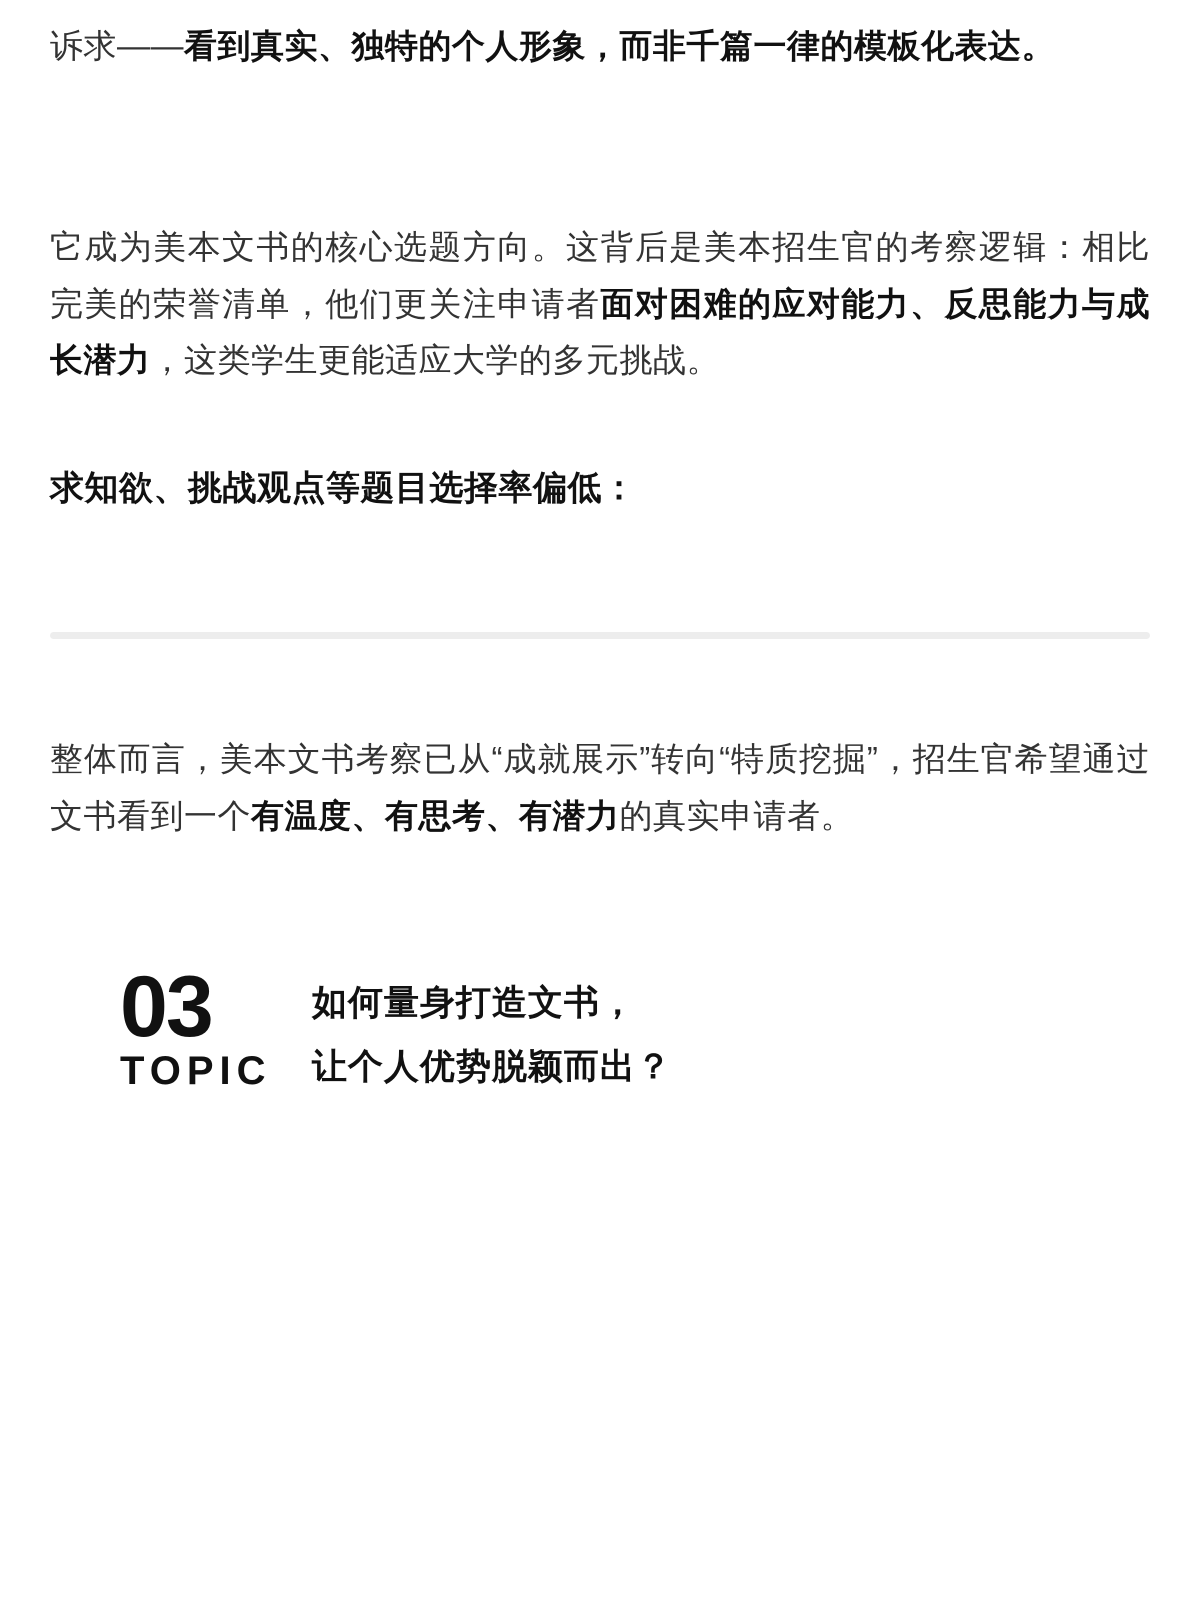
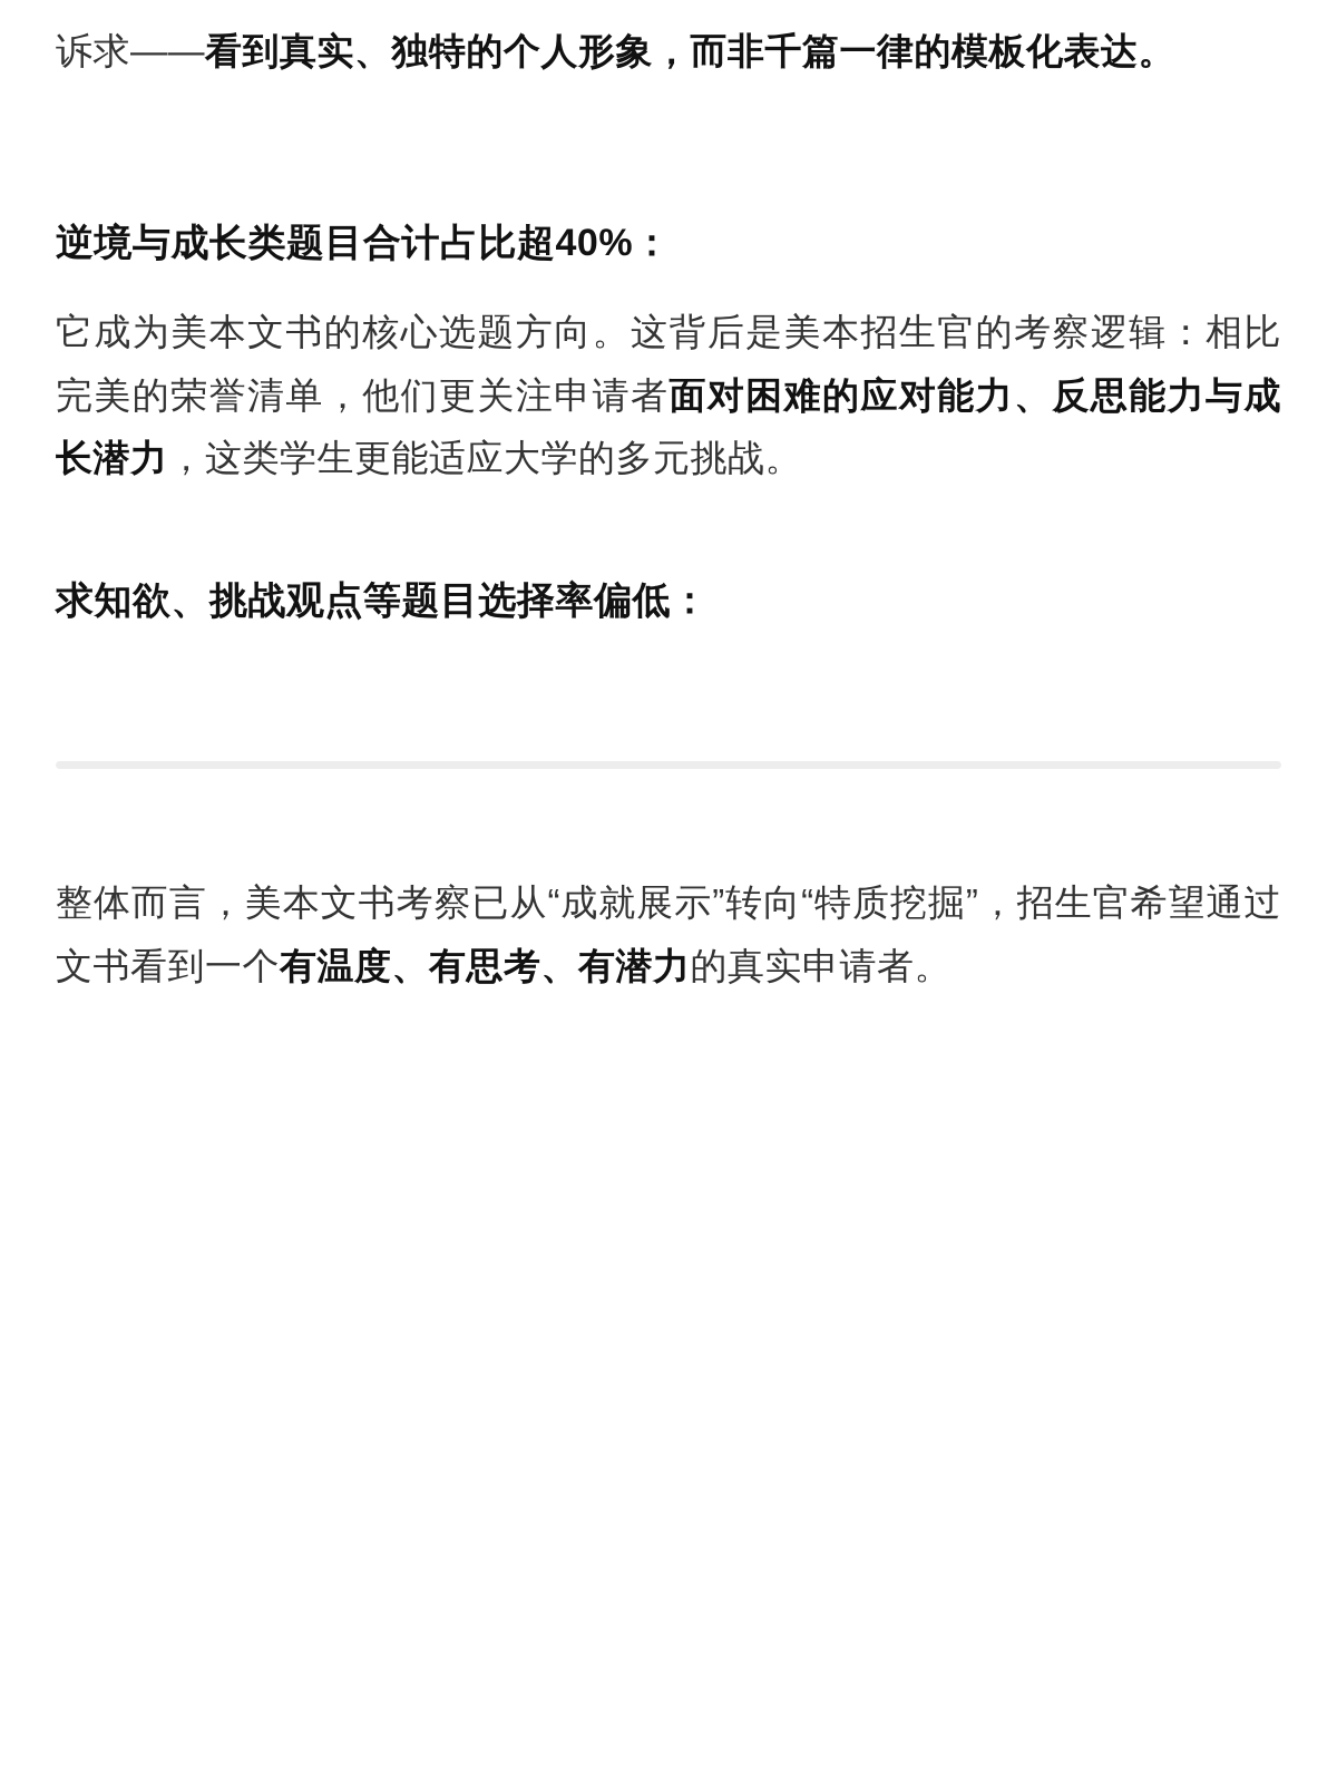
  诉求——看到真实、独特的个人形象，而非千篇一律的模板化表达。
+ 逆境与成长类题目合计占比超40%：
  它成为美本文书的核心选题方向。这背后是美本招生官的考察逻辑：相比完美的荣誉清单，他们更关注申请者面对困难的应对能力、反思能力与成长潜力，这类学生更能适应大学的多元挑战。
  求知欲、挑战观点等题目选择率偏低：
  整体而言，美本文书考察已从“成就展示”转向“特质挖掘”，招生官希望通过文书看到一个有温度、有思考、有潜力的真实申请者。
- 03
- TOPIC
- 如何量身打造文书，
- 让个人优势脱颖而出？
